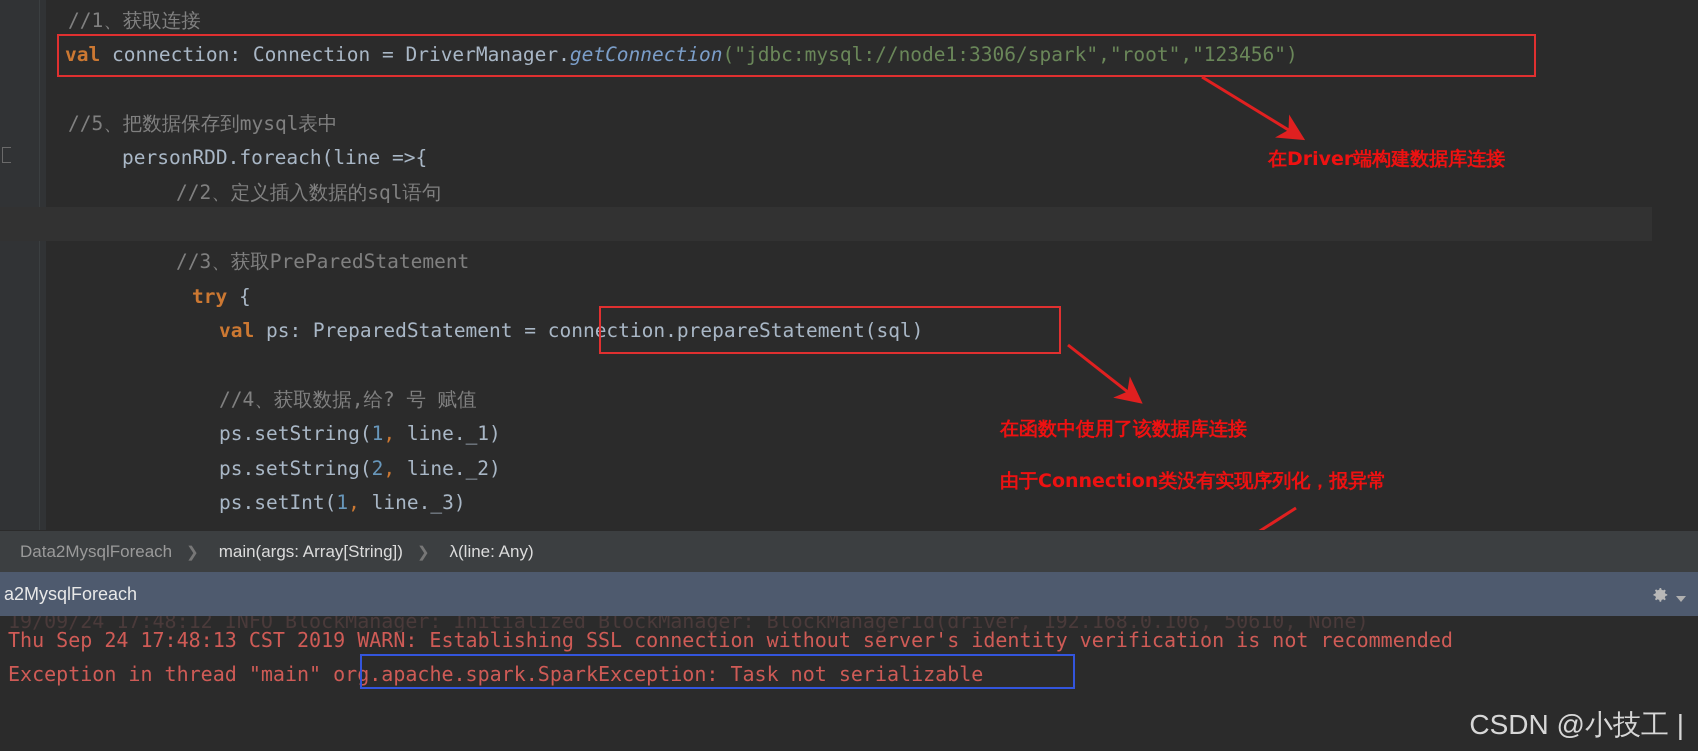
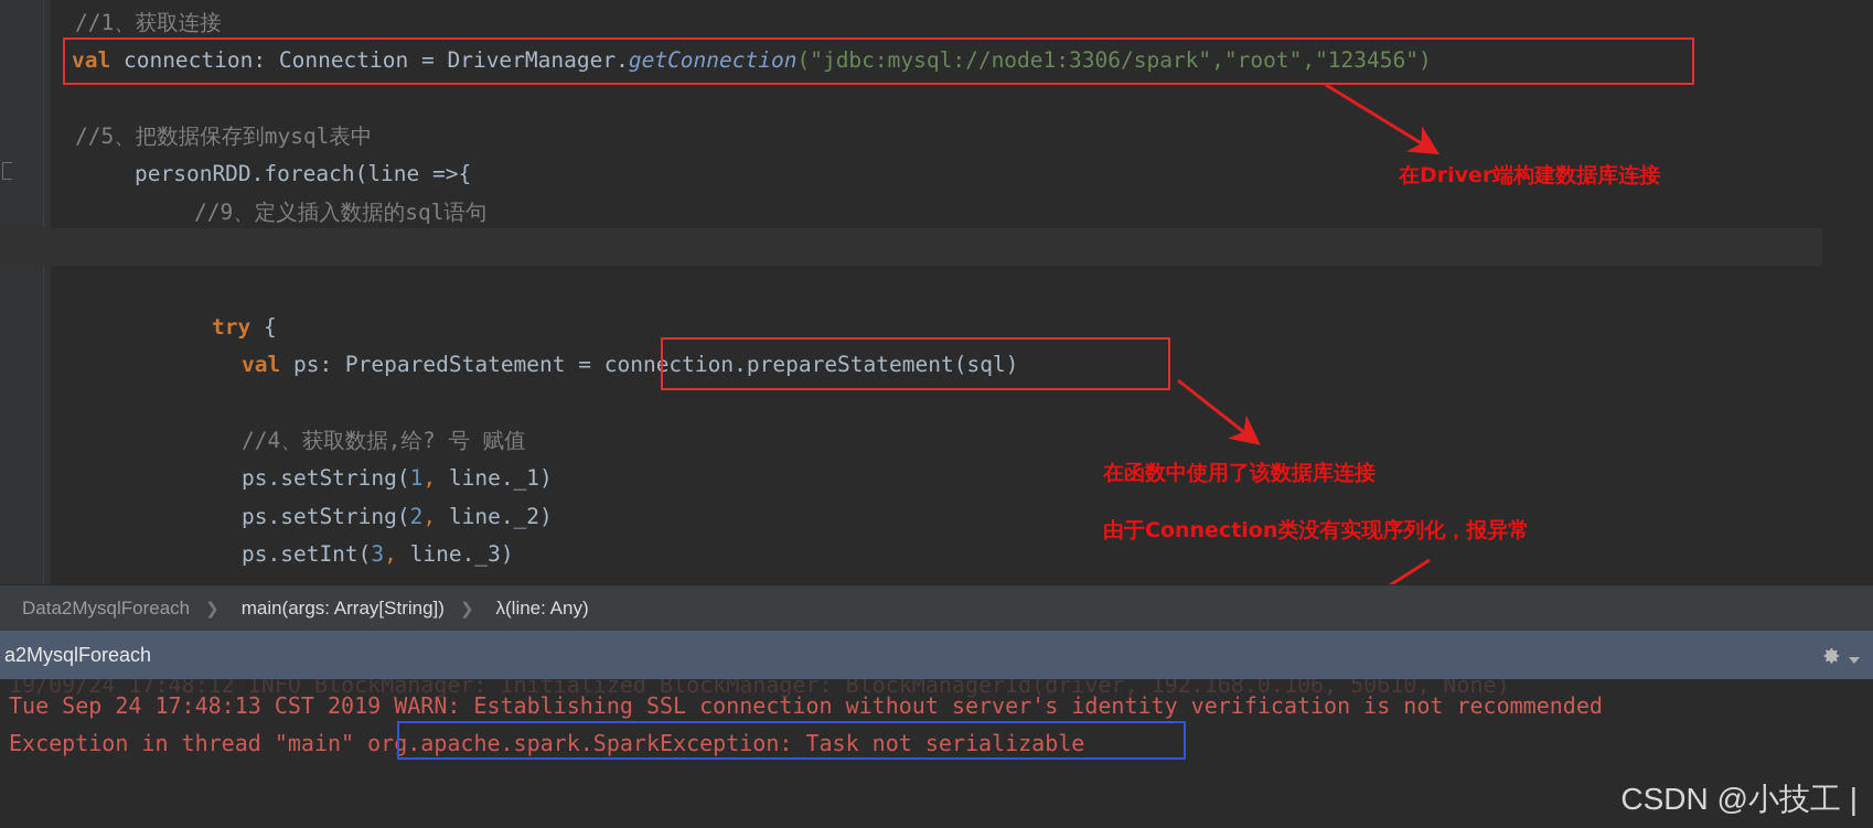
  //1、获取连接
  val connection: Connection = DriverManager.getConnection("jdbc:mysql://node1:3306/spark","root","123456")
  //5、把数据保存到mysql表中
  personRDD.foreach(line =>{
- //2、定义插入数据的sql语句
+ //9、定义插入数据的sql语句
- //3、获取PreParedStatement
  try {
  val ps: PreparedStatement = connection.prepareStatement(sql)
  //4、获取数据,给? 号 赋值
  ps.setString(1, line._1)
  ps.setString(2, line._2)
- ps.setInt(1, line._3)
+ ps.setInt(3, line._3)
  在Driver端构建数据库连接
  在函数中使用了该数据库连接
  由于Connection类没有实现序列化，报异常
  Data2MysqlForeach
  ❯
  main(args: Array[String])
  ❯
  λ(line: Any)
  a2MysqlForeach
  19/09/24 17:48:12 INFO BlockManager: Initialized BlockManager: BlockManagerId(driver, 192.168.0.106, 50610, None)
- Thu Sep 24 17:48:13 CST 2019 WARN: Establishing SSL connection without server's identity verification is not recommended
+ Tue Sep 24 17:48:13 CST 2019 WARN: Establishing SSL connection without server's identity verification is not recommended
  Exception in thread "main" org.apache.spark.SparkException: Task not serializable
  CSDN @小技工 |
